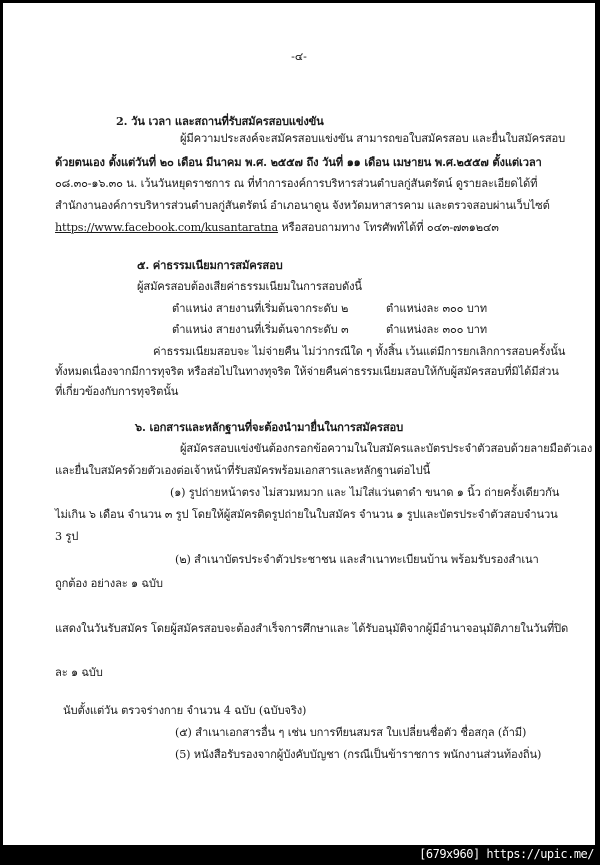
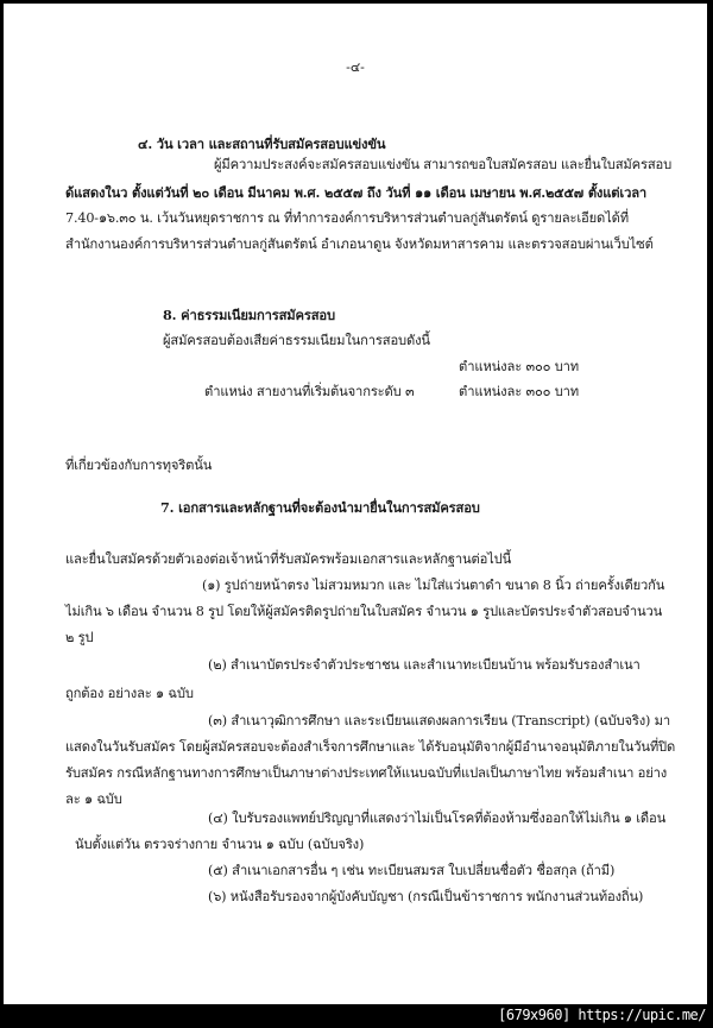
  -๔-
- 2. วัน เวลา และสถานที่รับสมัครสอบแข่งขัน
+ ๔. วัน เวลา และสถานที่รับสมัครสอบแข่งขัน
  ผู้มีความประสงค์จะสมัครสอบแข่งขัน สามารถขอใบสมัครสอบ และยื่นใบสมัครสอบ
- ด้วยตนเอง ตั้งแต่วันที่ ๒๐ เดือน มีนาคม พ.ศ. ๒๕๕๗ ถึง วันที่ ๑๑ เดือน เมษายน พ.ศ.๒๕๕๗ ตั้งแต่เวลา
+ ด้แสดงในว ตั้งแต่วันที่ ๒๐ เดือน มีนาคม พ.ศ. ๒๕๕๗ ถึง วันที่ ๑๑ เดือน เมษายน พ.ศ.๒๕๕๗ ตั้งแต่เวลา
- ๐๘.๓๐-๑๖.๓๐ น. เว้นวันหยุดราชการ ณ ที่ทำการองค์การบริหารส่วนตำบลกู่สันตรัตน์ ดูรายละเอียดได้ที่
+ 7.40-๑๖.๓๐ น. เว้นวันหยุดราชการ ณ ที่ทำการองค์การบริหารส่วนตำบลกู่สันตรัตน์ ดูรายละเอียดได้ที่
  สำนักงานองค์การบริหารส่วนตำบลกู่สันตรัตน์ อำเภอนาดูน จังหวัดมหาสารคาม และตรวจสอบผ่านเว็บไซต์
- https://www.facebook.com/kusantaratna หรือสอบถามทาง โทรศัพท์ได้ที่ ๐๔๓-๗๓๑๒๔๓
- ๕. ค่าธรรมเนียมการสมัครสอบ
+ 8. ค่าธรรมเนียมการสมัครสอบ
  ผู้สมัครสอบต้องเสียค่าธรรมเนียมในการสอบดังนี้
- ตำแหน่ง สายงานที่เริ่มต้นจากระดับ ๒
  ตำแหน่งละ ๓๐๐ บาท
  ตำแหน่ง สายงานที่เริ่มต้นจากระดับ ๓
  ตำแหน่งละ ๓๐๐ บาท
- ค่าธรรมเนียมสอบจะ ไม่จ่ายคืน ไม่ว่ากรณีใด ๆ ทั้งสิ้น เว้นแต่มีการยกเลิกการสอบครั้งนั้น
- ทั้งหมดเนื่องจากมีการทุจริต หรือส่อไปในทางทุจริต ให้จ่ายคืนค่าธรรมเนียมสอบให้กับผู้สมัครสอบที่มิได้มีส่วน
  ที่เกี่ยวข้องกับการทุจริตนั้น
- ๖. เอกสารและหลักฐานที่จะต้องนำมายื่นในการสมัครสอบ
+ 7. เอกสารและหลักฐานที่จะต้องนำมายื่นในการสมัครสอบ
- ผู้สมัครสอบแข่งขันต้องกรอกข้อความในใบสมัครและบัตรประจำตัวสอบด้วยลายมือตัวเอง
  และยื่นใบสมัครด้วยตัวเองต่อเจ้าหน้าที่รับสมัครพร้อมเอกสารและหลักฐานต่อไปนี้
- (๑) รูปถ่ายหน้าตรง ไม่สวมหมวก และ ไม่ใส่แว่นตาดำ ขนาด ๑ นิ้ว ถ่ายครั้งเดียวกัน
+ (๑) รูปถ่ายหน้าตรง ไม่สวมหมวก และ ไม่ใส่แว่นตาดำ ขนาด 8 นิ้ว ถ่ายครั้งเดียวกัน
- ไม่เกิน ๖ เดือน จำนวน ๓ รูป โดยให้ผู้สมัครติดรูปถ่ายในใบสมัคร จำนวน ๑ รูปและบัตรประจำตัวสอบจำนวน
+ ไม่เกิน ๖ เดือน จำนวน 8 รูป โดยให้ผู้สมัครติดรูปถ่ายในใบสมัคร จำนวน ๑ รูปและบัตรประจำตัวสอบจำนวน
- 3 รูป
+ ๒ รูป
  (๒) สำเนาบัตรประจำตัวประชาชน และสำเนาทะเบียนบ้าน พร้อมรับรองสำเนา
  ถูกต้อง อย่างละ ๑ ฉบับ
+ (๓) สำเนาวุฒิการศึกษา และระเบียนแสดงผลการเรียน (Transcript) (ฉบับจริง) มา
  แสดงในวันรับสมัคร โดยผู้สมัครสอบจะต้องสำเร็จการศึกษาและ ได้รับอนุมัติจากผู้มีอำนาจอนุมัติภายในวันที่ปิด
+ รับสมัคร กรณีหลักฐานทางการศึกษาเป็นภาษาต่างประเทศให้แนบฉบับที่แปลเป็นภาษาไทย พร้อมสำเนา อย่าง
  ละ ๑ ฉบับ
+ (๔) ใบรับรองแพทย์ปริญญาที่แสดงว่าไม่เป็นโรคที่ต้องห้ามซึ่งออกให้ไม่เกิน ๑ เดือน
- นับตั้งแต่วัน ตรวจร่างกาย จำนวน 4 ฉบับ (ฉบับจริง)
+ นับตั้งแต่วัน ตรวจร่างกาย จำนวน ๑ ฉบับ (ฉบับจริง)
- (๕) สำเนาเอกสารอื่น ๆ เช่น บการทียนสมรส ใบเปลี่ยนชื่อตัว ชื่อสกุล (ถ้ามี)
+ (๕) สำเนาเอกสารอื่น ๆ เช่น ทะเบียนสมรส ใบเปลี่ยนชื่อตัว ชื่อสกุล (ถ้ามี)
- (5) หนังสือรับรองจากผู้บังคับบัญชา (กรณีเป็นข้าราชการ พนักงานส่วนท้องถิ่น)
+ (๖) หนังสือรับรองจากผู้บังคับบัญชา (กรณีเป็นข้าราชการ พนักงานส่วนท้องถิ่น)
  [679x960] https://upic.me/
